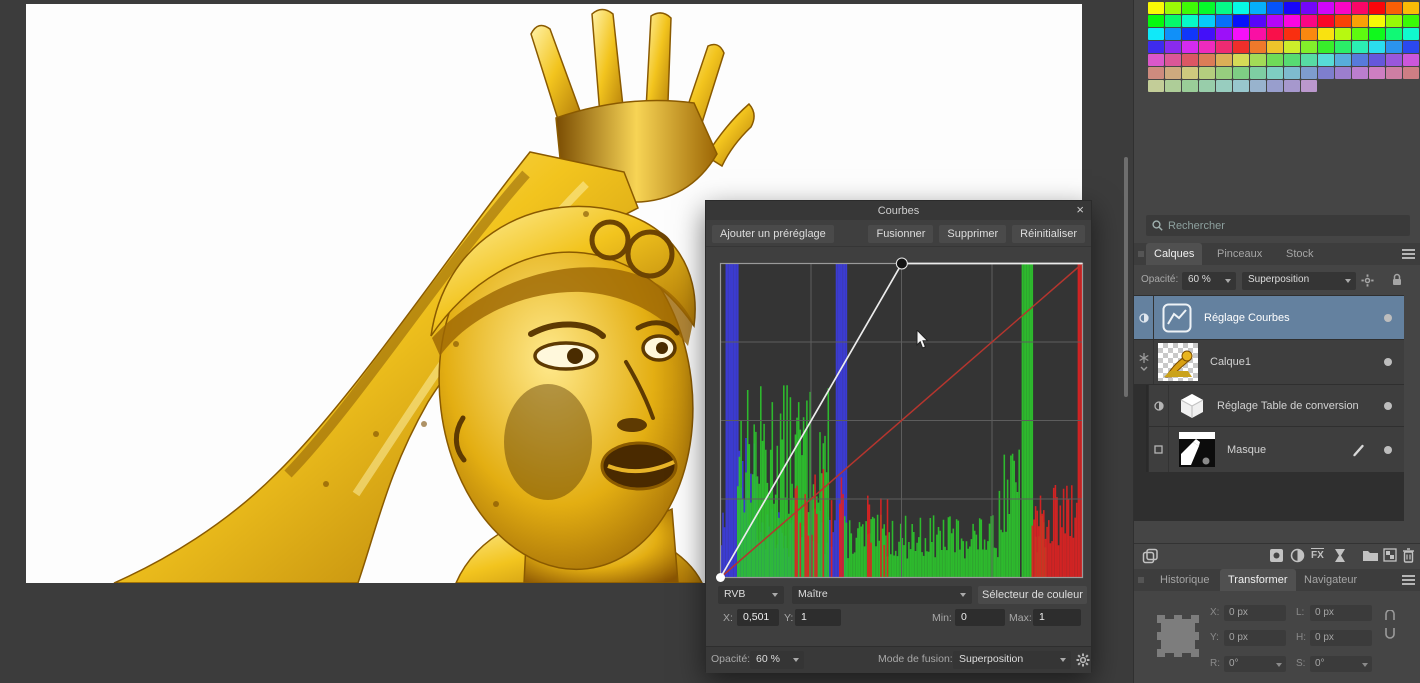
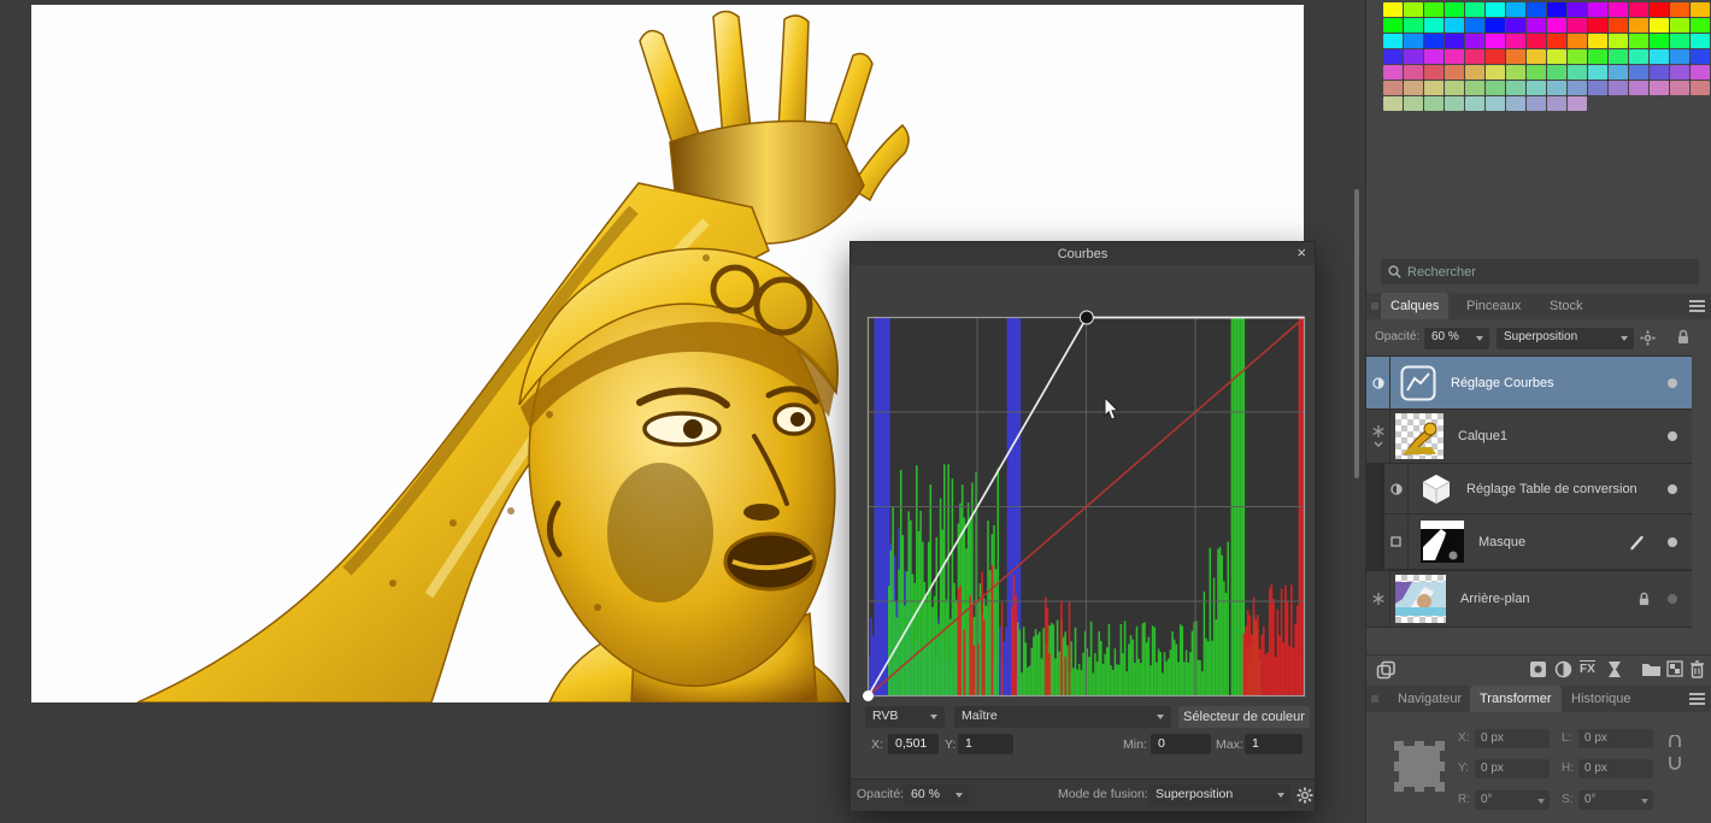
  Courbes
  ×
- Ajouter un préréglage
- Fusionner
- Supprimer
- Réinitialiser
  RVB
  Maître
  Sélecteur de couleur
  X:
  0,501
  Y:
  1
  Min:
  0
  Max:
  1
  Opacité:
  60 %
  Mode de fusion:
  Superposition
  Rechercher
  Calques
  Pinceaux
  Stock
  Opacité:
  60 %
  Superposition
  Réglage Courbes
  Calque1
  Réglage Table de conversion
  Masque
+ Arrière-plan
  FX
- Historique
+ Navigateur
  Transformer
- Navigateur
+ Historique
  X:
  0 px
  L:
  0 px
  Y:
  0 px
  H:
  0 px
  R:
  0°
  S:
  0°
